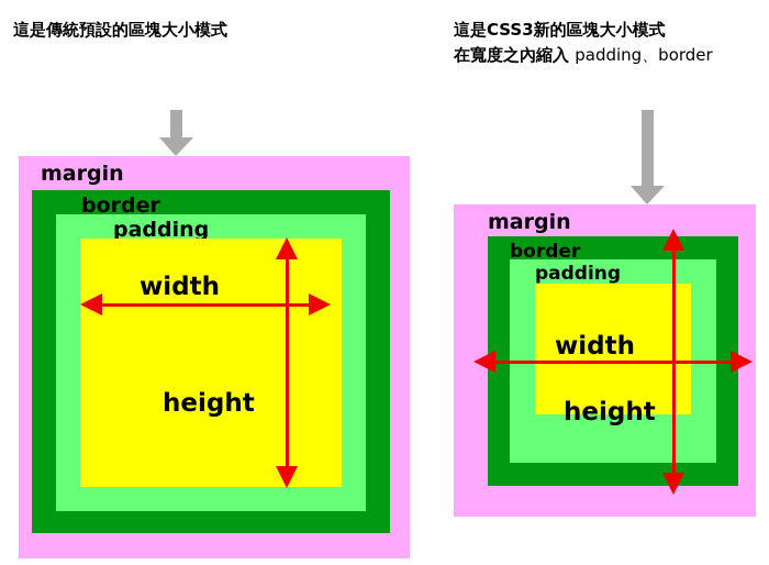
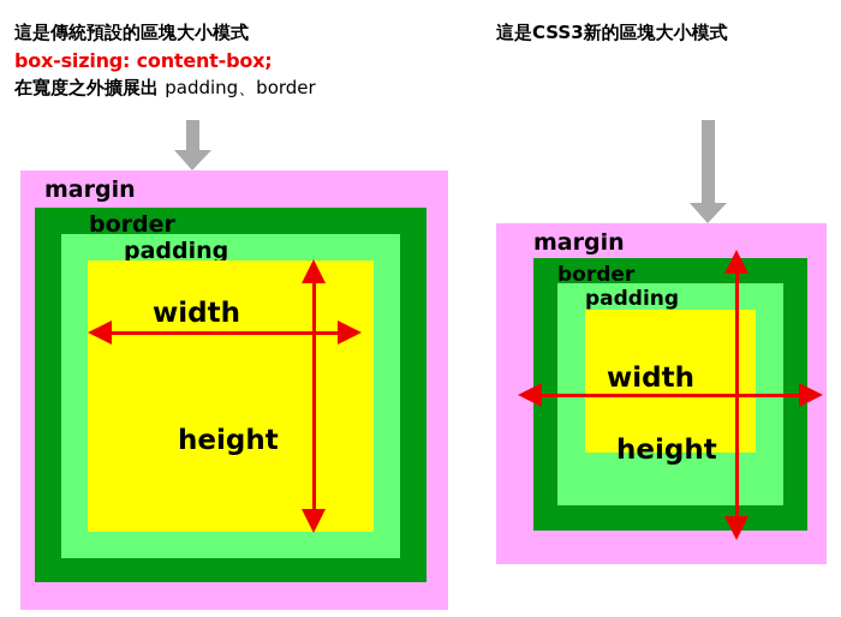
  這是傳統預設的區塊大小模式
+ box-sizing: content-box;
+ 在寬度之外擴展出 padding、border
  這是CSS3新的區塊大小模式
- 在寬度之內縮入 padding、border
  margin
  border
  padding
  width
  height
  margin
  border
  padding
  width
  height
